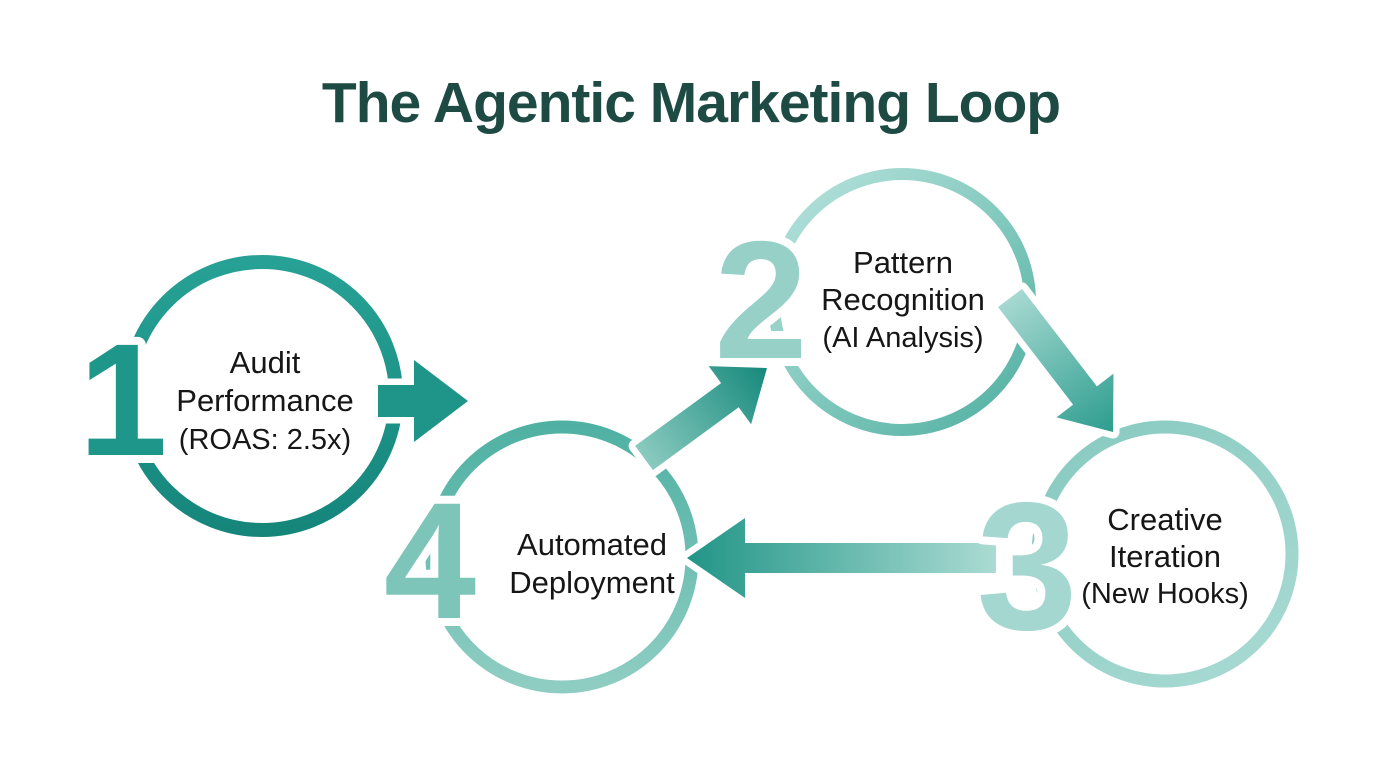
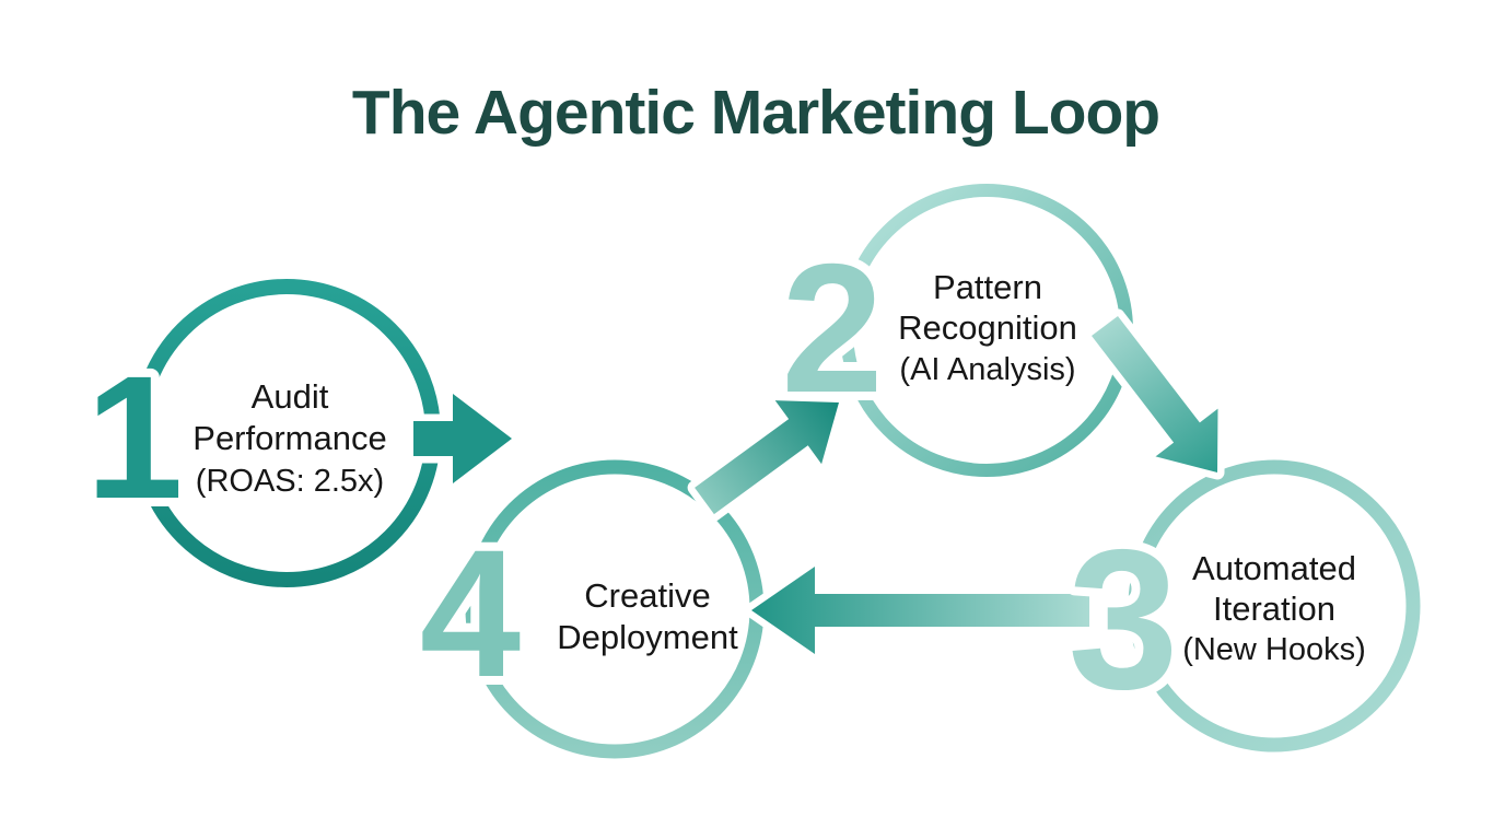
  The Agentic Marketing Loop
  1
  2
  3
  4
  Audit
  Performance
  (ROAS: 2.5x)
  Pattern
  Recognition
  (AI Analysis)
- Creative
+ Automated
  Iteration
  (New Hooks)
- Automated
+ Creative
  Deployment
